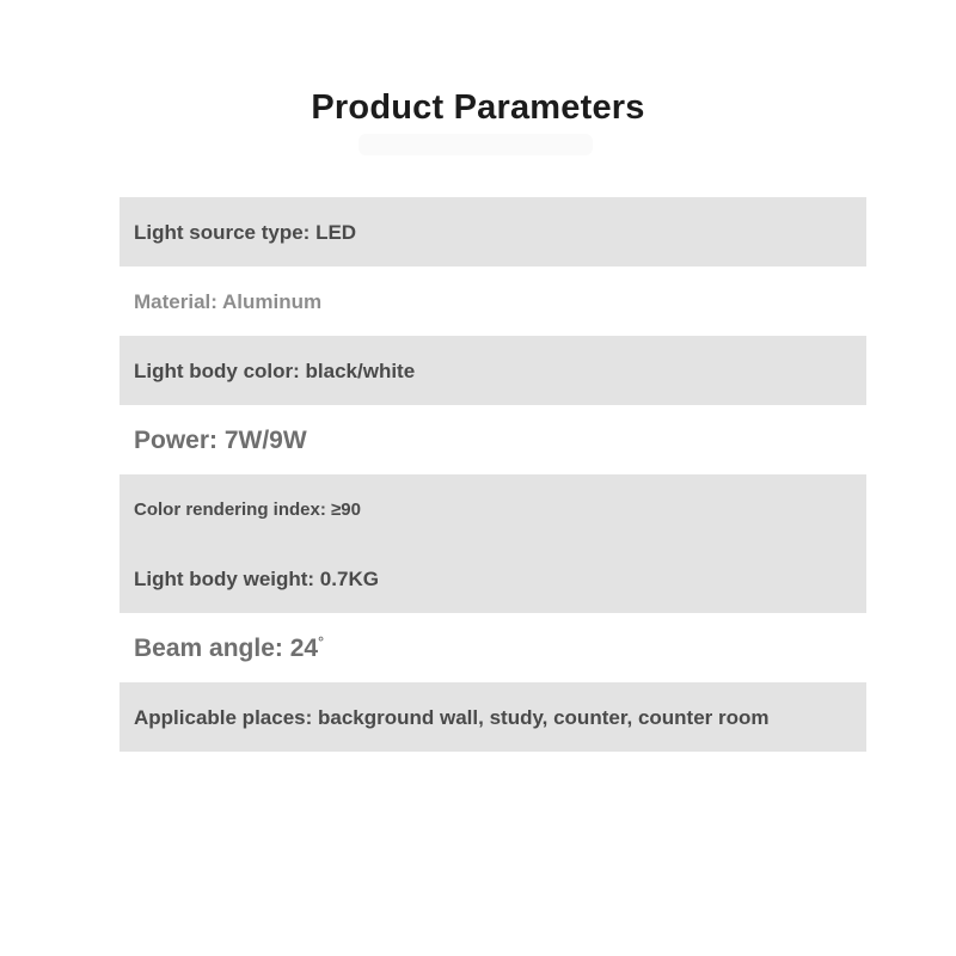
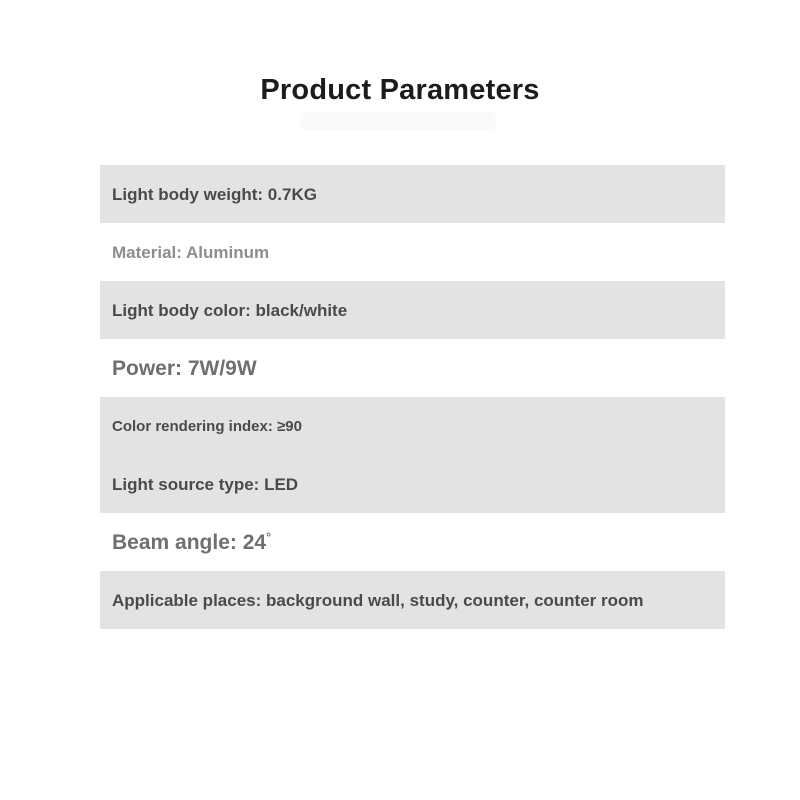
  Product Parameters
- Light source type: LED
+ Light body weight: 0.7KG
  Material: Aluminum
  Light body color: black/white
  Power: 7W/9W
  Color rendering index: ≥90
- Light body weight: 0.7KG
+ Light source type: LED
  Beam angle: 24°
  Applicable places: background wall, study, counter, counter room
